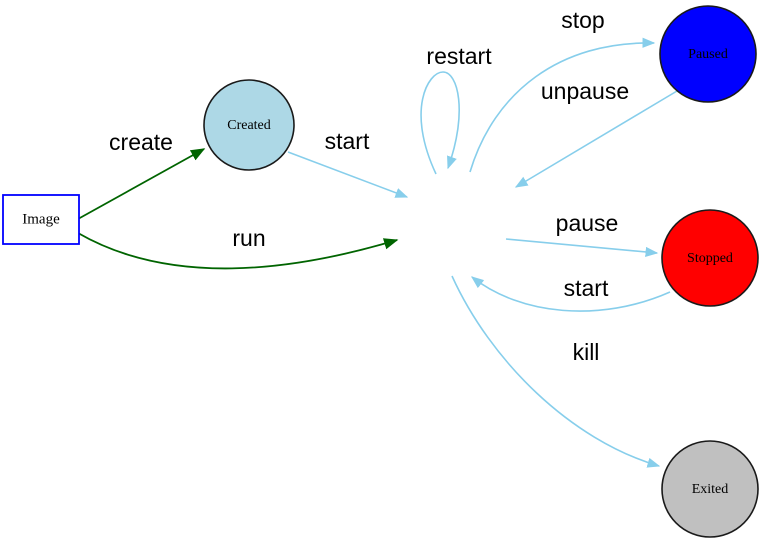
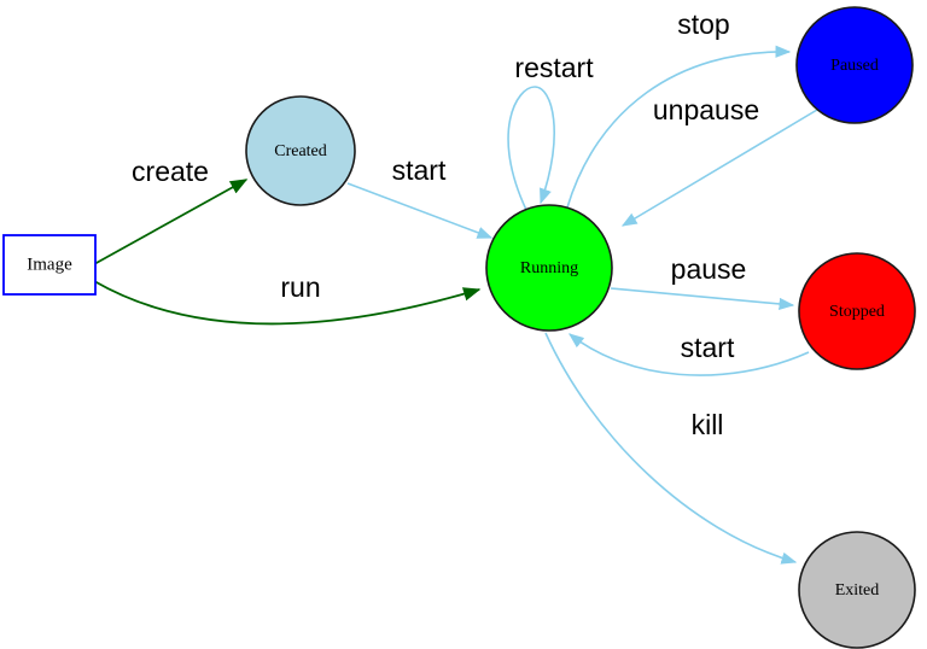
  Image
  Created
+ Running
  Paused
  Stopped
  Exited
  create
  run
  start
  restart
  stop
  unpause
  pause
  start
  kill
